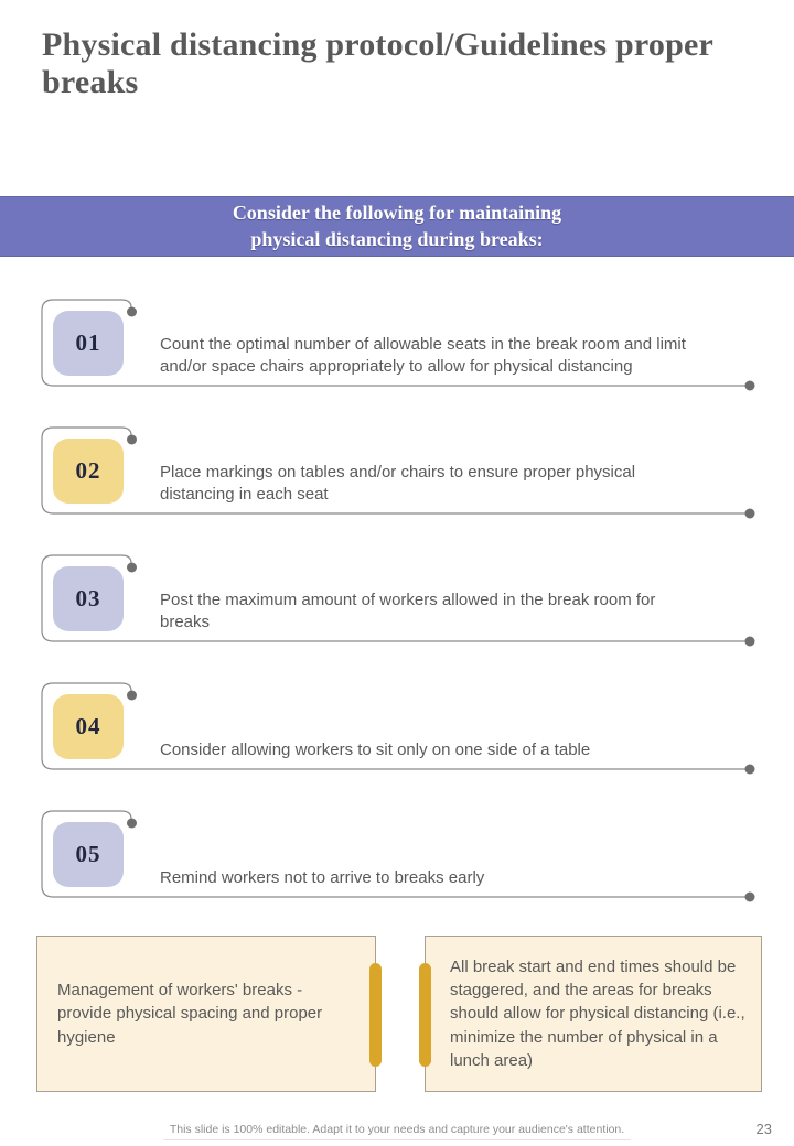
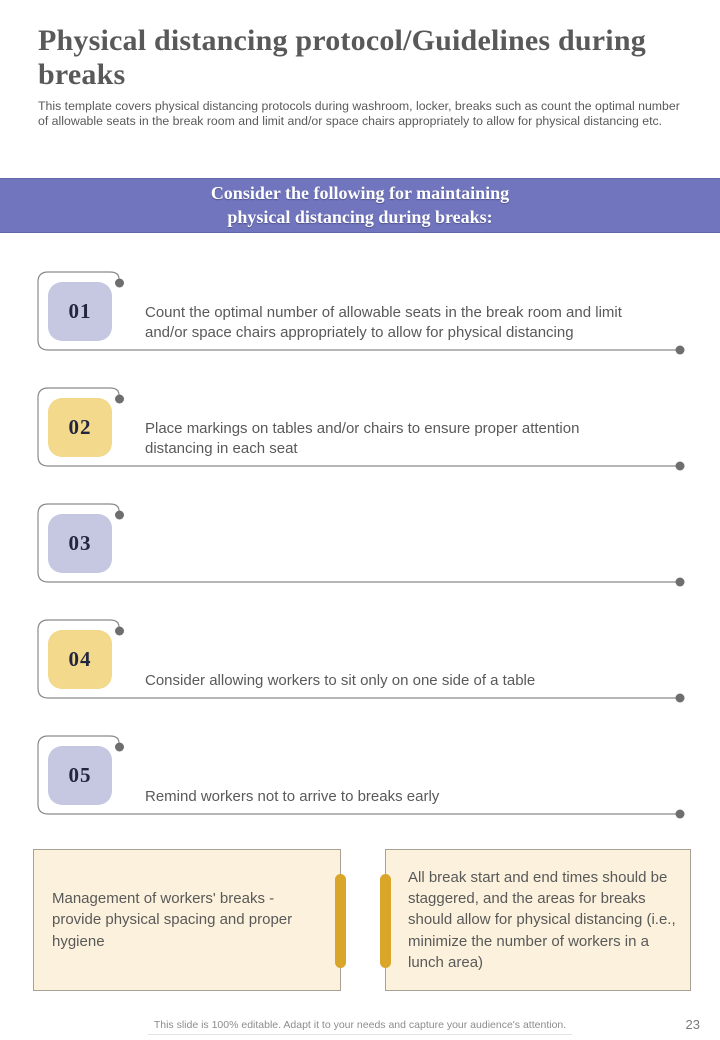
- Physical distancing protocol/Guidelines proper breaks
+ Physical distancing protocol/Guidelines during breaks
+ This template covers physical distancing protocols during washroom, locker, breaks such as count the optimal number of allowable seats in the break room and limit and/or space chairs appropriately to allow for physical distancing etc.
  Consider the following for maintaining
  physical distancing during breaks:
  01
  Count the optimal number of allowable seats in the break room and limit and/or space chairs appropriately to allow for physical distancing
  02
- Place markings on tables and/or chairs to ensure proper physical distancing in each seat
+ Place markings on tables and/or chairs to ensure proper attention distancing in each seat
  03
- Post the maximum amount of workers allowed in the break room for breaks
  04
  Consider allowing workers to sit only on one side of a table
  05
  Remind workers not to arrive to breaks early
  Management of workers' breaks - provide physical spacing and proper hygiene
- All break start and end times should be staggered, and the areas for breaks should allow for physical distancing (i.e., minimize the number of physical in a lunch area)
+ All break start and end times should be staggered, and the areas for breaks should allow for physical distancing (i.e., minimize the number of workers in a lunch area)
  This slide is 100% editable. Adapt it to your needs and capture your audience's attention.
  23
